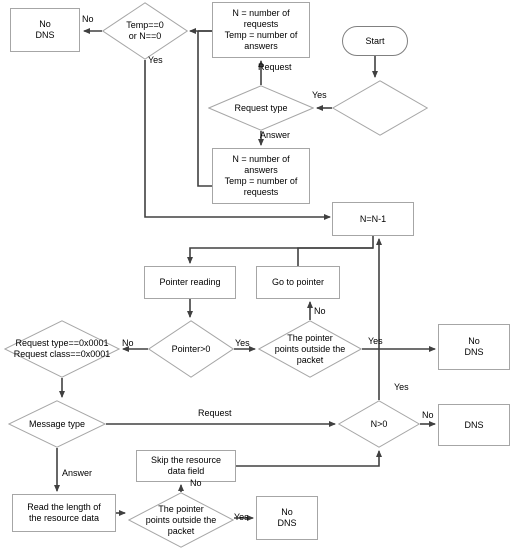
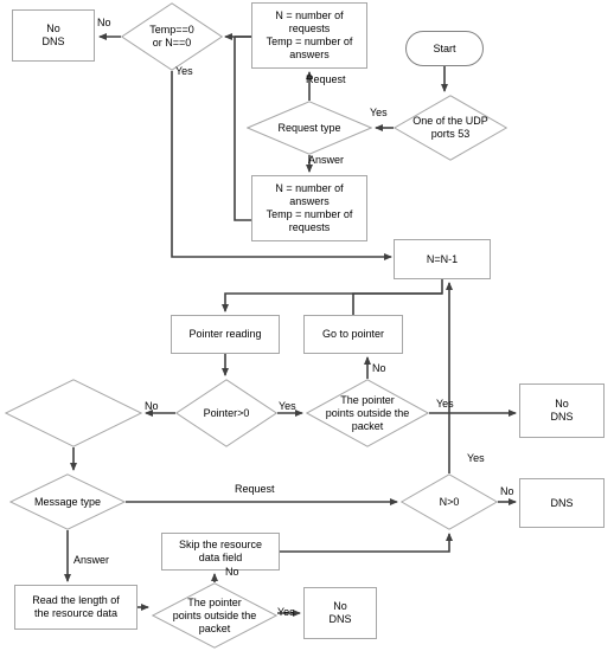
  No
  DNS
  Temp==0
  or N==0
  N = number of
  requests
  Temp = number of
  answers
  Start
  Request type
+ One of the UDP
+ ports 53
  N = number of
  answers
  Temp = number of
  requests
  N=N-1
  Pointer reading
  Go to pointer
- Request type==0x0001
- Request class==0x0001
  Pointer>0
  The pointer
  points outside the
  packet
  No
  DNS
  Message type
  N>0
  DNS
  Skip the resource
  data field
  Read the length of
  the resource data
  The pointer
  points outside the
  packet
  No
  DNS
  No
  Yes
  Request
  Yes
  Answer
  No
  Yes
  No
  Yes
  Yes
  Request
  No
  Answer
  No
  Yes
